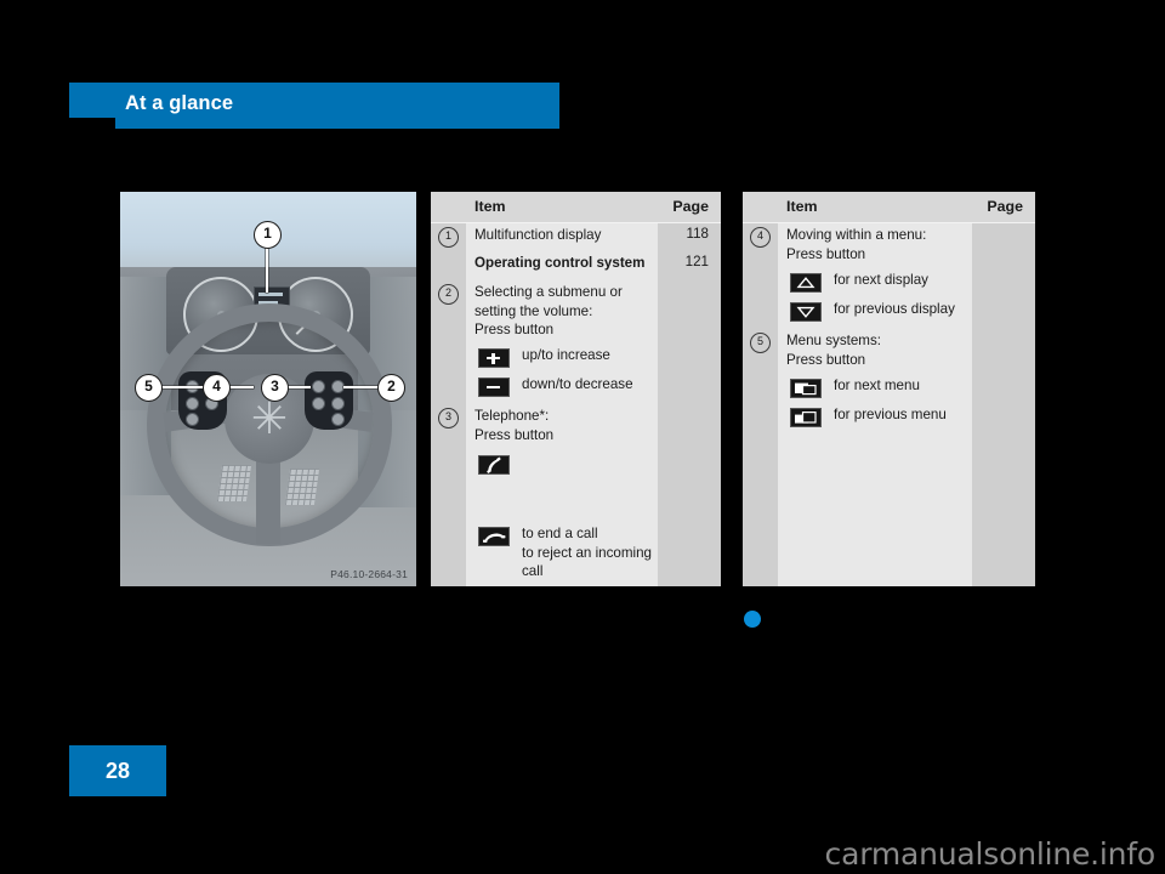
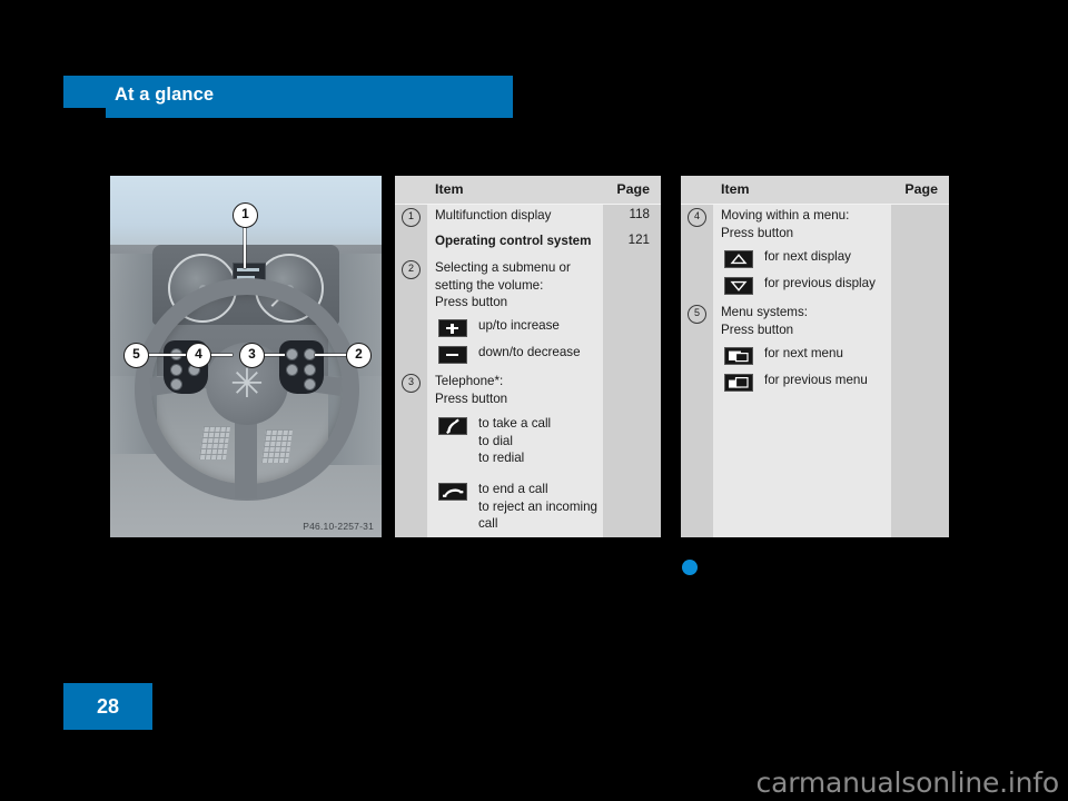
  At a glance
  ✳
  1
  2
  3
  4
  5
- P46.10-2664-31
+ P46.10-2257-31
  Item
  Page
  1
  Multifunction display
  118
  Operating control system
  121
  2
  Selecting a submenu or
  setting the volume:
  Press button
  up/to increase
  down/to decrease
  3
  Telephone*:
  Press button
+ to take a call
+ to dial
+ to redial
  to end a call
  to reject an incoming
  call
  Item
  Page
  4
  Moving within a menu:
  Press button
  for next display
  for previous display
  5
  Menu systems:
  Press button
  for next menu
  for previous menu
  28
  carmanualsonline.info
